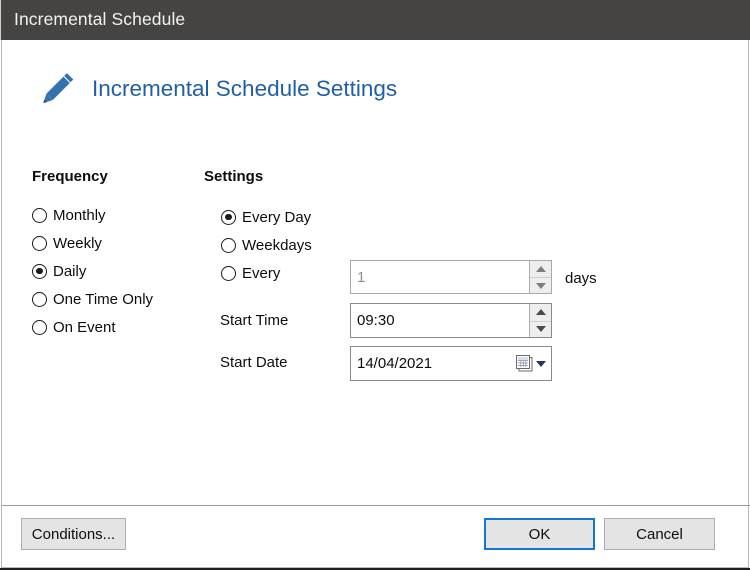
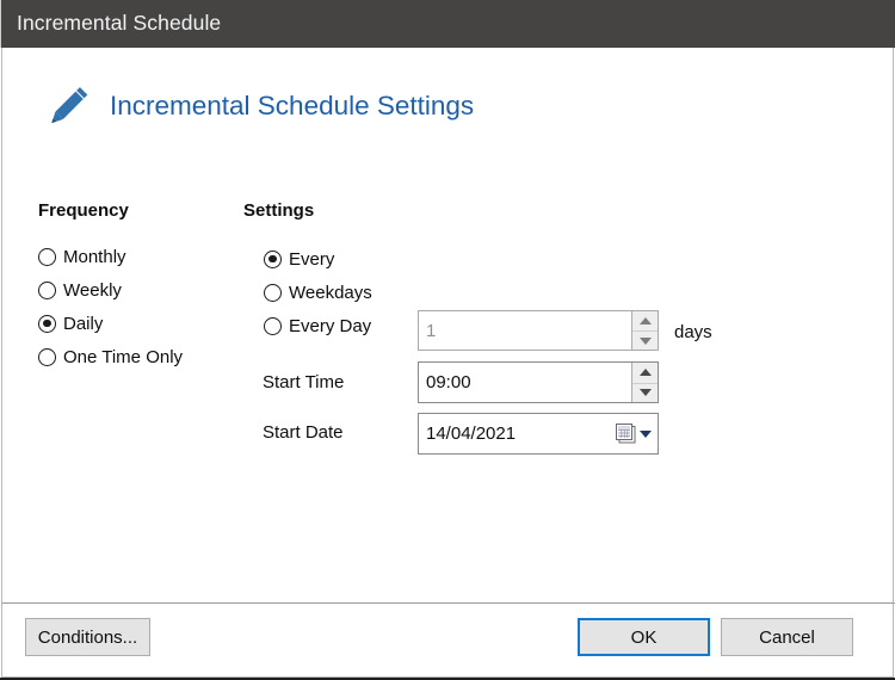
  Incremental Schedule
  Incremental Schedule Settings
  Frequency
  Monthly
  Weekly
  Daily
  One Time Only
- On Event
  Settings
- Every Day
+ Every
  Weekdays
- Every
+ Every Day
  1
  days
  Start Time
- 09:30
+ 09:00
  Start Date
  14/04/2021
  Conditions...
  OK
  Cancel
